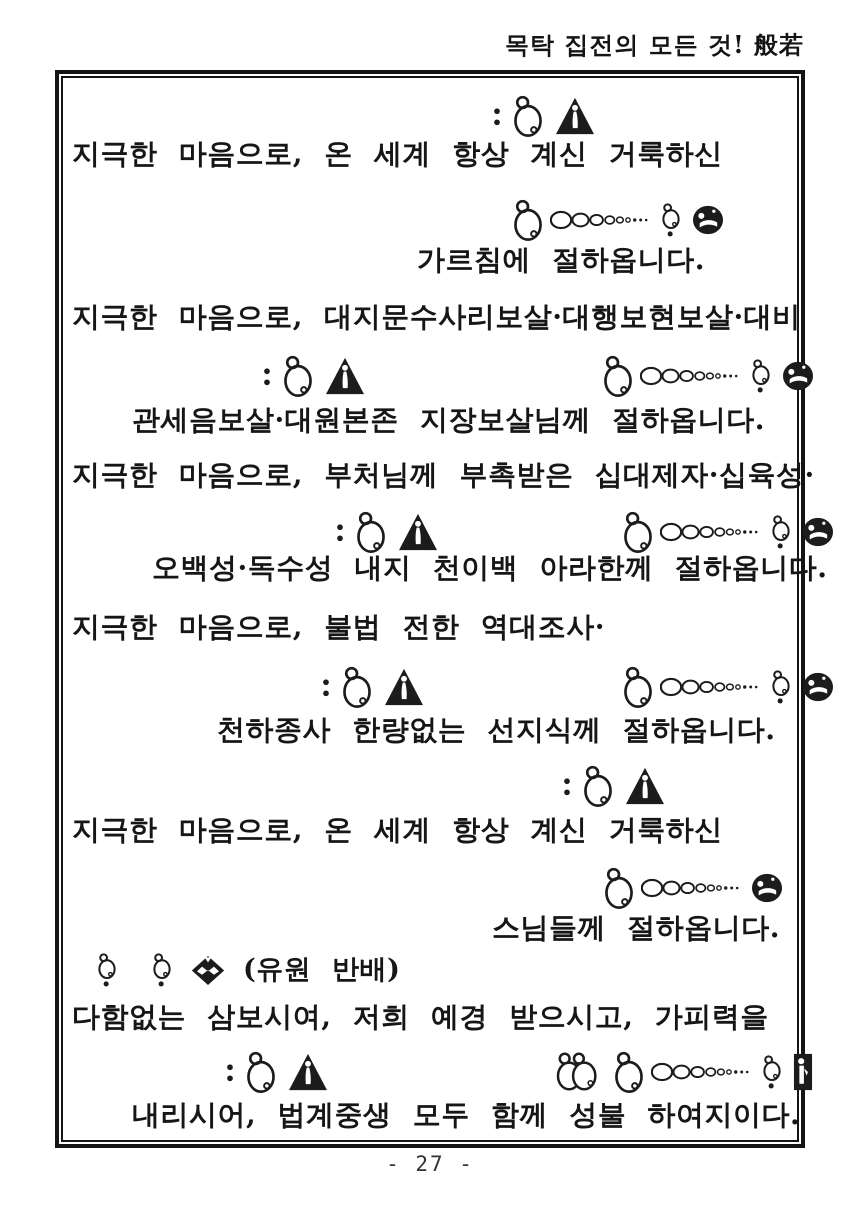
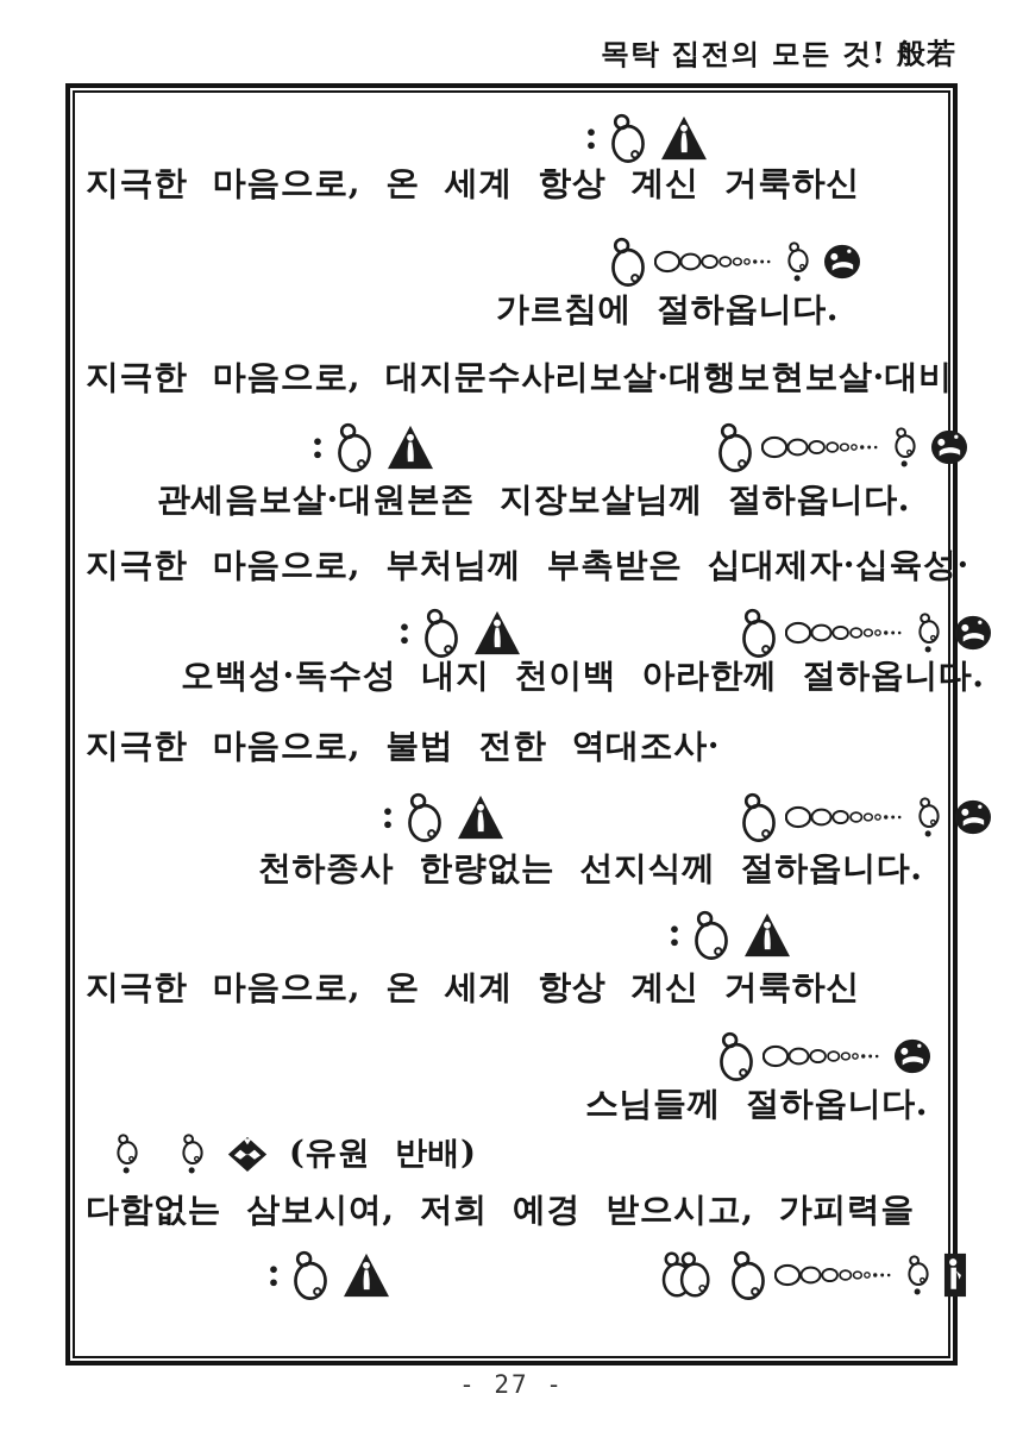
  목탁 집전의 모든 것! 般若
  지극한 마음으로, 온 세계 항상 계신 거룩하신
  가르침에 절하옵니다.
  지극한 마음으로, 대지문수사리보살·대행보현보살·대비
  관세음보살·대원본존 지장보살님께 절하옵니다.
  지극한 마음으로, 부처님께 부촉받은 십대제자·십육성·
  오백성·독수성 내지 천이백 아라한께 절하옵니다.
  지극한 마음으로, 불법 전한 역대조사·
  천하종사 한량없는 선지식께 절하옵니다.
  지극한 마음으로, 온 세계 항상 계신 거룩하신
  스님들께 절하옵니다.
  (유원 반배)
  다함없는 삼보시여, 저희 예경 받으시고, 가피력을
- 내리시어, 법계중생 모두 함께 성불 하여지이다.
  - 27 -
